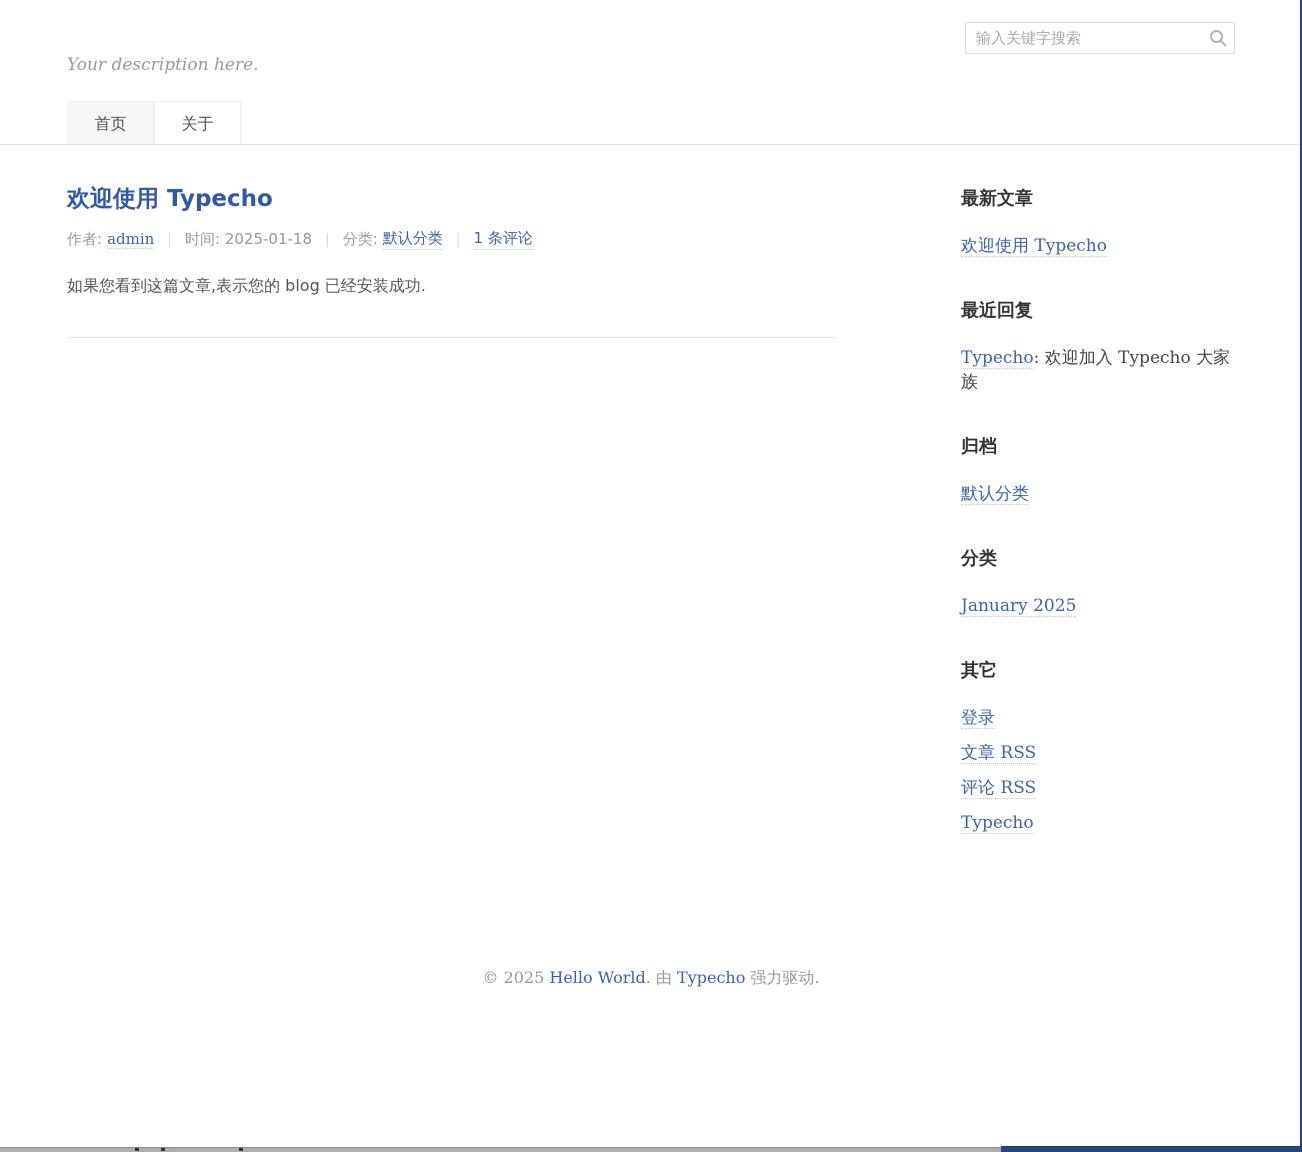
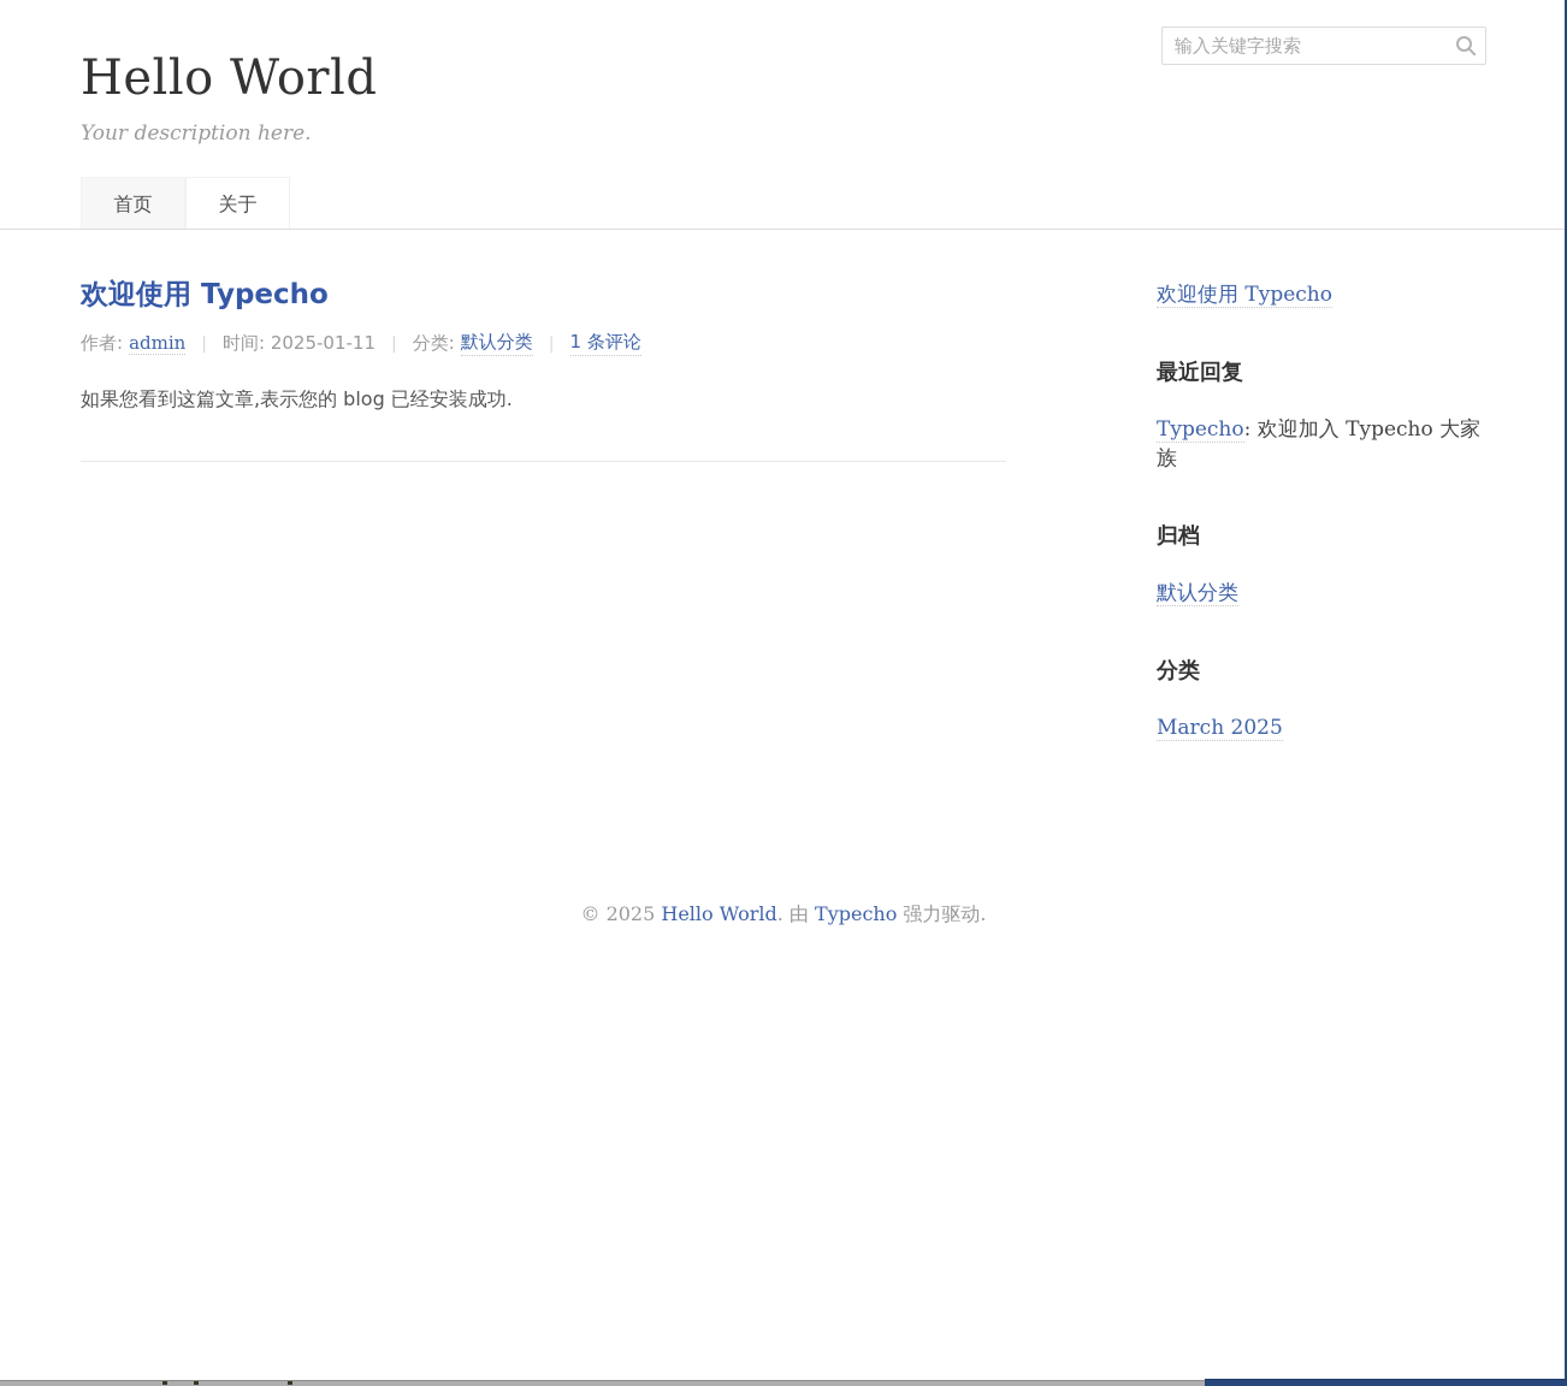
+ Hello World
  Your description here.
  输入关键字搜索
  首页
  关于
  欢迎使用 Typecho
  作者:
  admin
  |
- 时间: 2025-01-18
+ 时间: 2025-01-11
  |
  分类:
  默认分类
  |
  1 条评论
  如果您看到这篇文章,表示您的 blog 已经安装成功.
- 最新文章
  欢迎使用 Typecho
  最近回复
  Typecho: 欢迎加入 Typecho 大家族
  归档
  默认分类
  分类
- January 2025
+ March 2025
- 其它
- 登录
- 文章 RSS
- 评论 RSS
- Typecho
  © 2025 Hello World. 由 Typecho 强力驱动.
